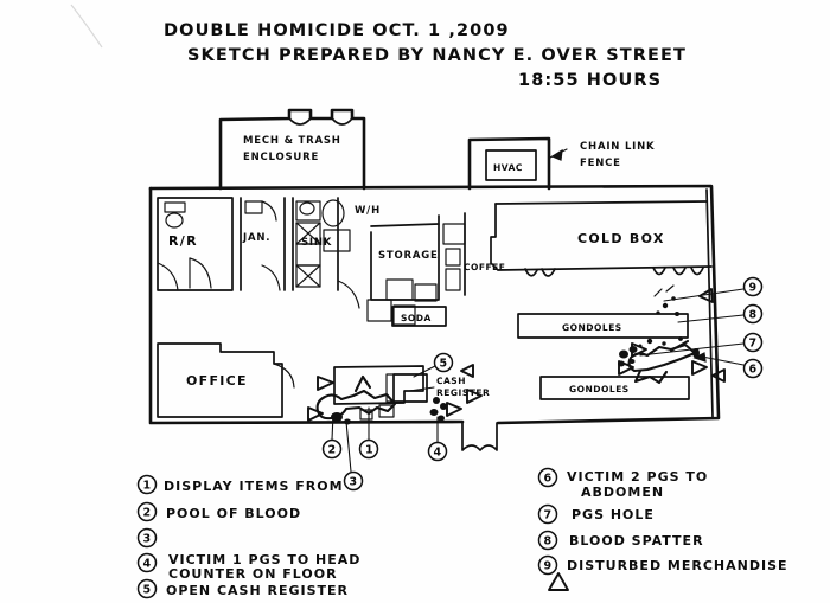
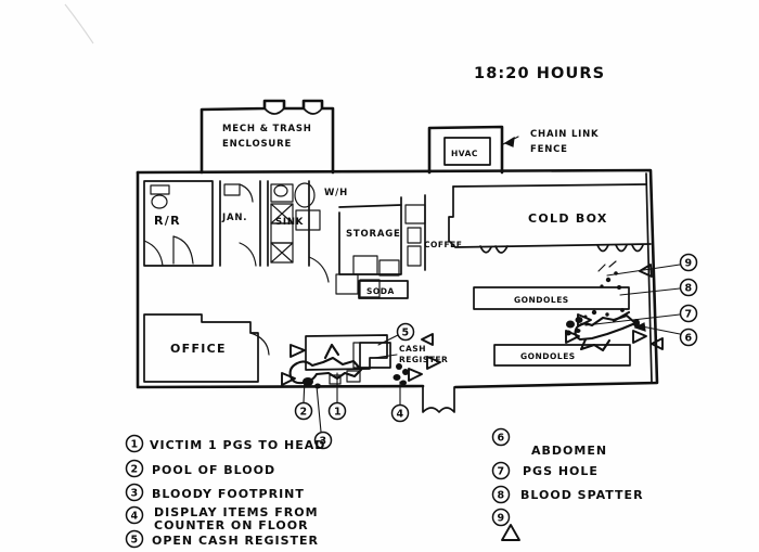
- DOUBLE HOMICIDE OCT. 1 ,2009
- SKETCH PREPARED BY NANCY E. OVER STREET
- 18:55 HOURS
+ 18:20 HOURS
  MECH & TRASH
  ENCLOSURE
  HVAC
  CHAIN LINK
  FENCE
  R/R
  JAN.
  W/H
  SINK
  STORAGE
  SODA
  COFFE
  COLD BOX
  GONDOLES
  GONDOLES
  OFFICE
  CASH
  REGISER
  5
  1
  2
  3
  4
  9
  8
  7
  6
  1
- DISPLAY ITEMS FROM
+ VICTIM 1 PGS TO HEAD
  2
  POOL OF BLOOD
  3
+ BLOODY FOOTPRINT
  4
- VICTIM 1 PGS TO HEAD
+ DISPLAY ITEMS FROM
  COUNTER ON FLOOR
  5
  OPEN CASH REGISTER
  6
- VICTIM 2 PGS TO
  ABDOMEN
  7
  PGS HOLE
  8
  BLOOD SPATTER
  9
- DISTURBED MERCHANDISE
